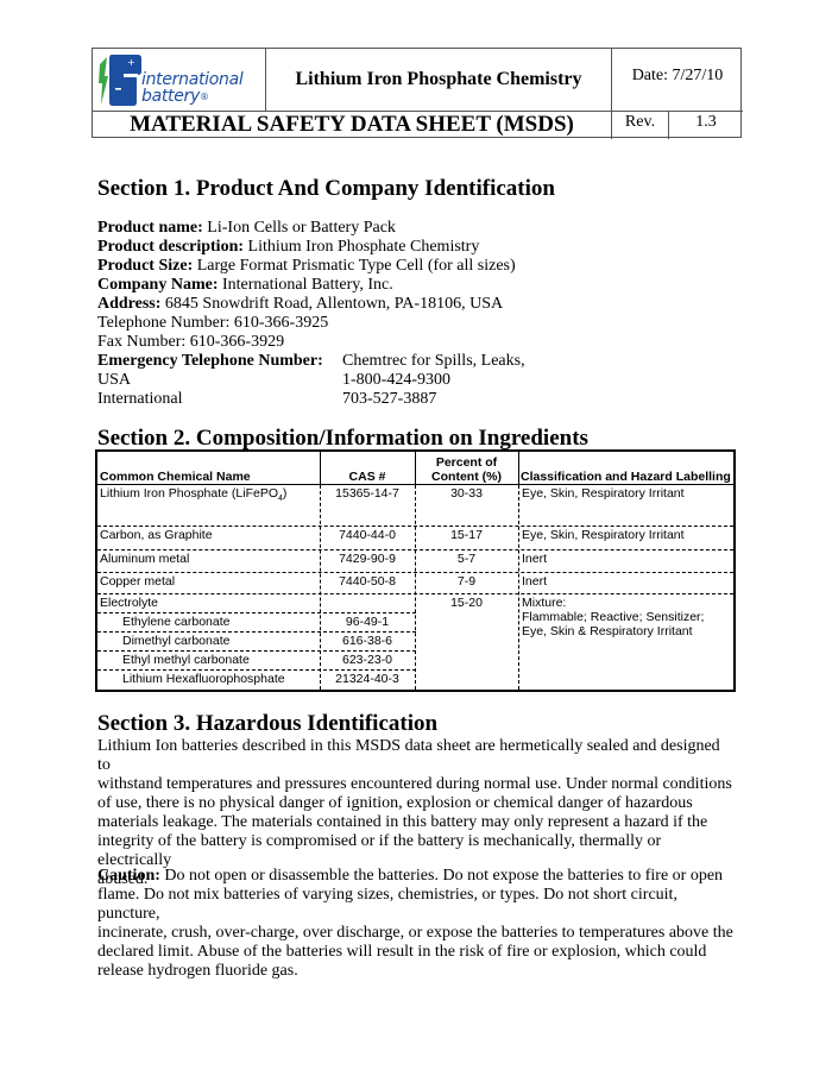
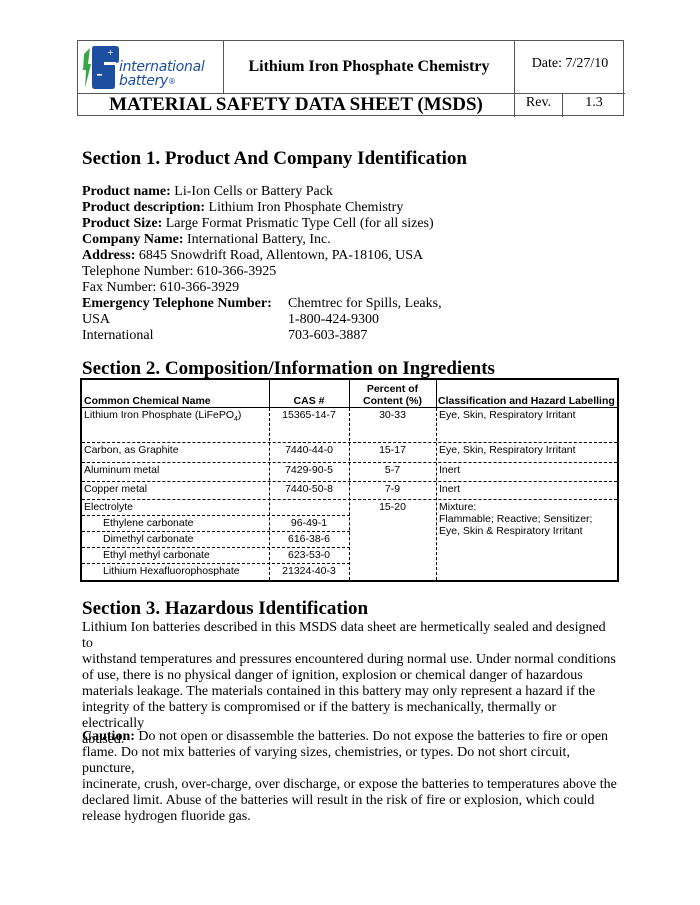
  +
  international
  battery®
  Lithium Iron Phosphate Chemistry
  Date: 7/27/10
  MATERIAL SAFETY DATA SHEET (MSDS)
  Rev.
  1.3
  Section 1. Product And Company Identification
  Product name: Li-Ion Cells or Battery Pack
  Product description: Lithium Iron Phosphate Chemistry
  Product Size: Large Format Prismatic Type Cell (for all sizes)
  Company Name: International Battery, Inc.
  Address: 6845 Snowdrift Road, Allentown, PA-18106, USA
  Telephone Number: 610-366-3925
  Fax Number: 610-366-3929
  Emergency Telephone Number:
  Chemtrec for Spills, Leaks,
  USA
  1-800-424-9300
  International
- 703-527-3887
+ 703-603-3887
  Section 2. Composition/Information on Ingredients
  Common Chemical Name
  CAS #
  Percent of
  Content (%)
  Classification and Hazard Labelling
  Lithium Iron Phosphate (LiFePO )
  15365-14-7
  30-33
  Eye, Skin, Respiratory Irritant
  Carbon, as Graphite
  7440-44-0
  15-17
  Eye, Skin, Respiratory Irritant
  Aluminum metal
- 7429-90-9
+ 7429-90-5
  5-7
  Inert
  Copper metal
  7440-50-8
  7-9
  Inert
  Electrolyte
  15-20
  Mixture:
  Flammable; Reactive; Sensitizer;
  Eye, Skin & Respiratory Irritant
  Ethylene carbonate
  96-49-1
  Dimethyl carbonate
  616-38-6
  Ethyl methyl carbonate
- 623-23-0
+ 623-53-0
  Lithium Hexafluorophosphate
  21324-40-3
  Section 3. Hazardous Identification
  Lithium Ion batteries described in this MSDS data sheet are hermetically sealed and designed to
  withstand temperatures and pressures encountered during normal use. Under normal conditions
  of use, there is no physical danger of ignition, explosion or chemical danger of hazardous
  materials leakage. The materials contained in this battery may only represent a hazard if the
  integrity of the battery is compromised or if the battery is mechanically, thermally or electrically
  abused.
  Caution: Do not open or disassemble the batteries. Do not expose the batteries to fire or open
  flame. Do not mix batteries of varying sizes, chemistries, or types. Do not short circuit, puncture,
  incinerate, crush, over-charge, over discharge, or expose the batteries to temperatures above the
  declared limit. Abuse of the batteries will result in the risk of fire or explosion, which could
  release hydrogen fluoride gas.
